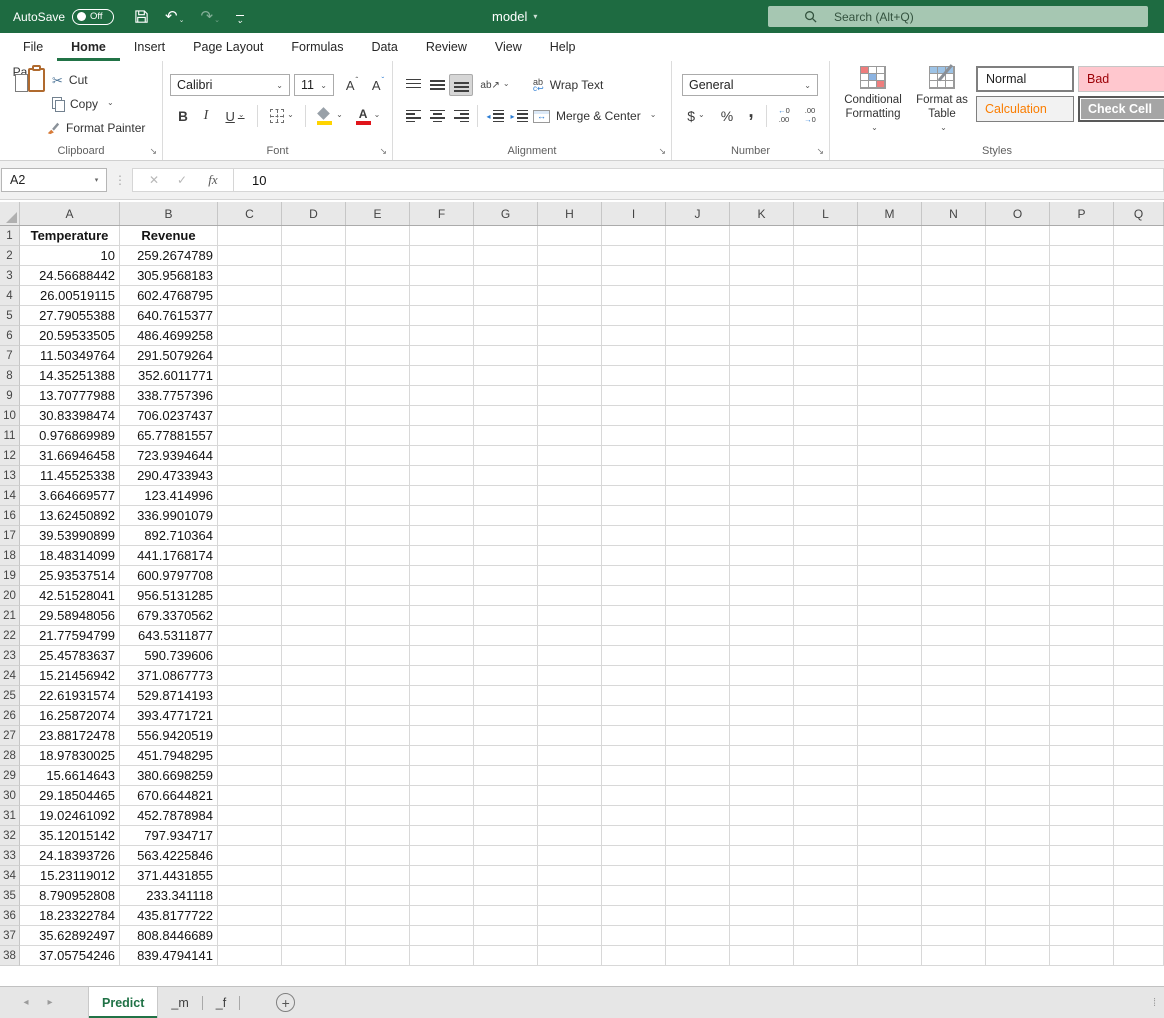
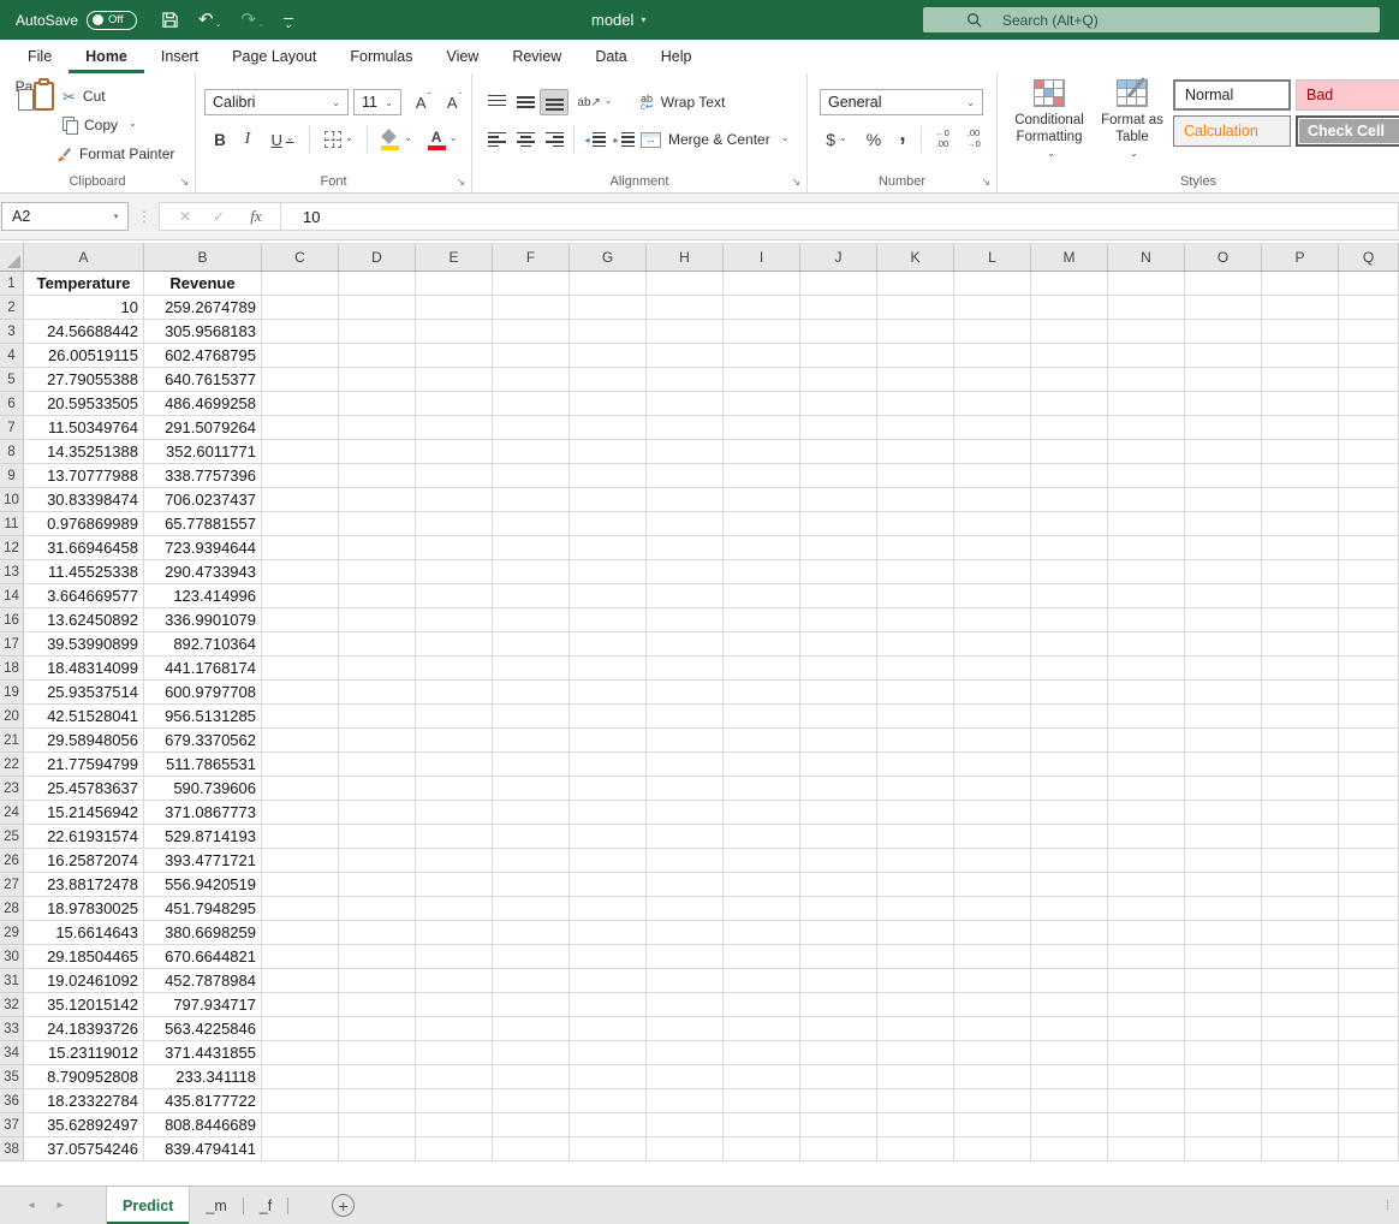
  AutoSave
  Off
  ↶
  ↷
  ⌄
  model
  Search (Alt+Q)
  File
  Home
  Insert
  Page Layout
  Formulas
- Data
+ View
  Review
- View
+ Data
  Help
  ✂
  Cut
  Copy
  Format Painter
  Clipboard
  ↘
  Calibri
  11
  A
  ˆ
  A
  ˇ
  B
  I
  U
  A
  Font
  ↘
  ab↗
  ab
  c↩
  Wrap Text
  ◂
  ▸
  ↔
  Merge & Center
  Alignment
  ↘
  General
  $
  %
  ,
  ←0
  .00
  .00
  →0
  Number
  ↘
  Conditional
  Formatting
  Format as
  Table
  Normal
  Bad
  Calculation
  Check Cell
  Styles
  A2
  ⋮
  ✕
  ✓
  fx
  10
  A
  B
  C
  D
  E
  F
  G
  H
  I
  J
  K
  L
  M
  N
  O
  P
  Q
  1
  Temperature
  Revenue
  2
  10
  259.2674789
  3
  24.56688442
  305.9568183
  4
  26.00519115
  602.4768795
  5
  27.79055388
  640.7615377
  6
  20.59533505
  486.4699258
  7
  11.50349764
  291.5079264
  8
  14.35251388
  352.6011771
  9
  13.70777988
  338.7757396
  10
  30.83398474
  706.0237437
  11
  0.976869989
  65.77881557
  12
  31.66946458
  723.9394644
  13
  11.45525338
  290.4733943
  14
  3.664669577
  123.414996
  16
  13.62450892
  336.9901079
  17
  39.53990899
  892.710364
  18
  18.48314099
  441.1768174
  19
  25.93537514
  600.9797708
  20
  42.51528041
  956.5131285
  21
  29.58948056
  679.3370562
  22
  21.77594799
- 643.5311877
+ 511.7865531
  23
  25.45783637
  590.739606
  24
  15.21456942
  371.0867773
  25
  22.61931574
  529.8714193
  26
  16.25872074
  393.4771721
  27
  23.88172478
  556.9420519
  28
  18.97830025
  451.7948295
  29
  15.6614643
  380.6698259
  30
  29.18504465
  670.6644821
  31
  19.02461092
  452.7878984
  32
  35.12015142
  797.934717
  33
  24.18393726
  563.4225846
  34
  15.23119012
  371.4431855
  35
  8.790952808
  233.341118
  36
  18.23322784
  435.8177722
  37
  35.62892497
  808.8446689
  38
  37.05754246
  839.4794141
  ◂
  ▸
  Predict
  _m
  _f
  +
  ⁞
